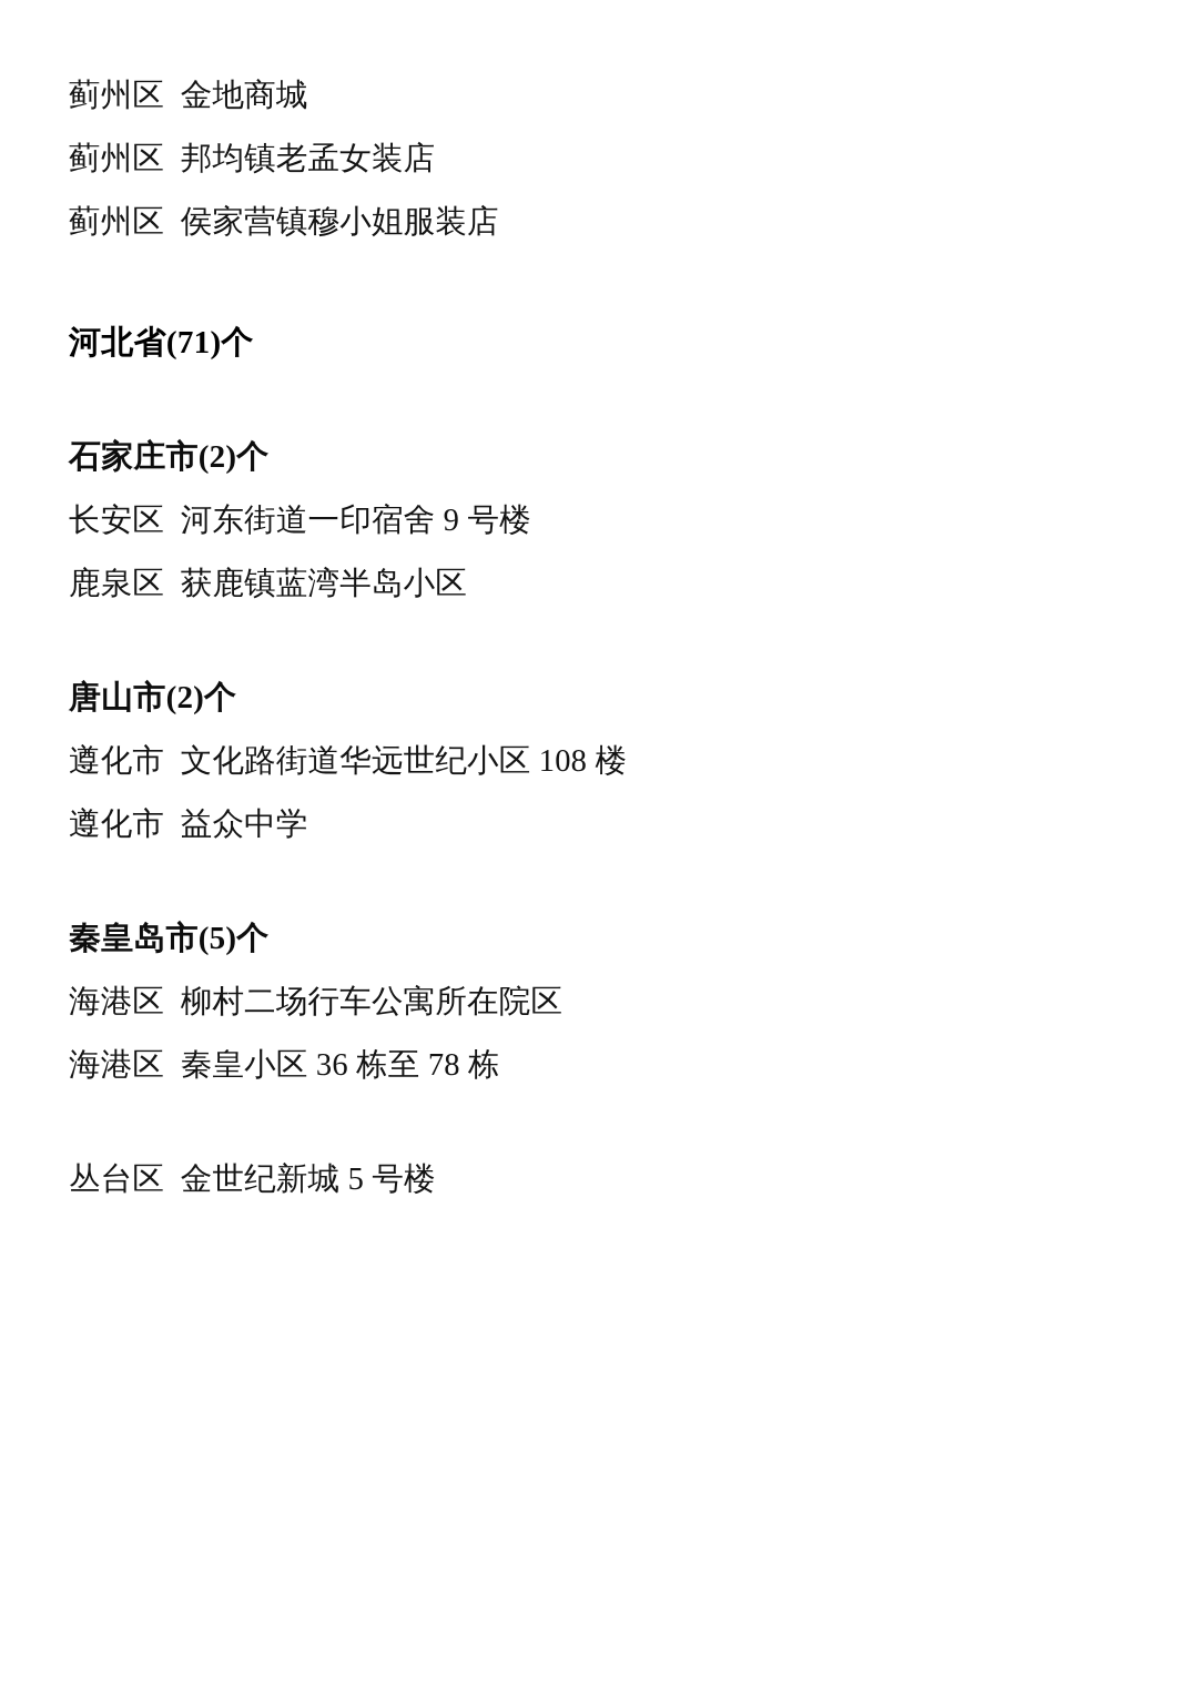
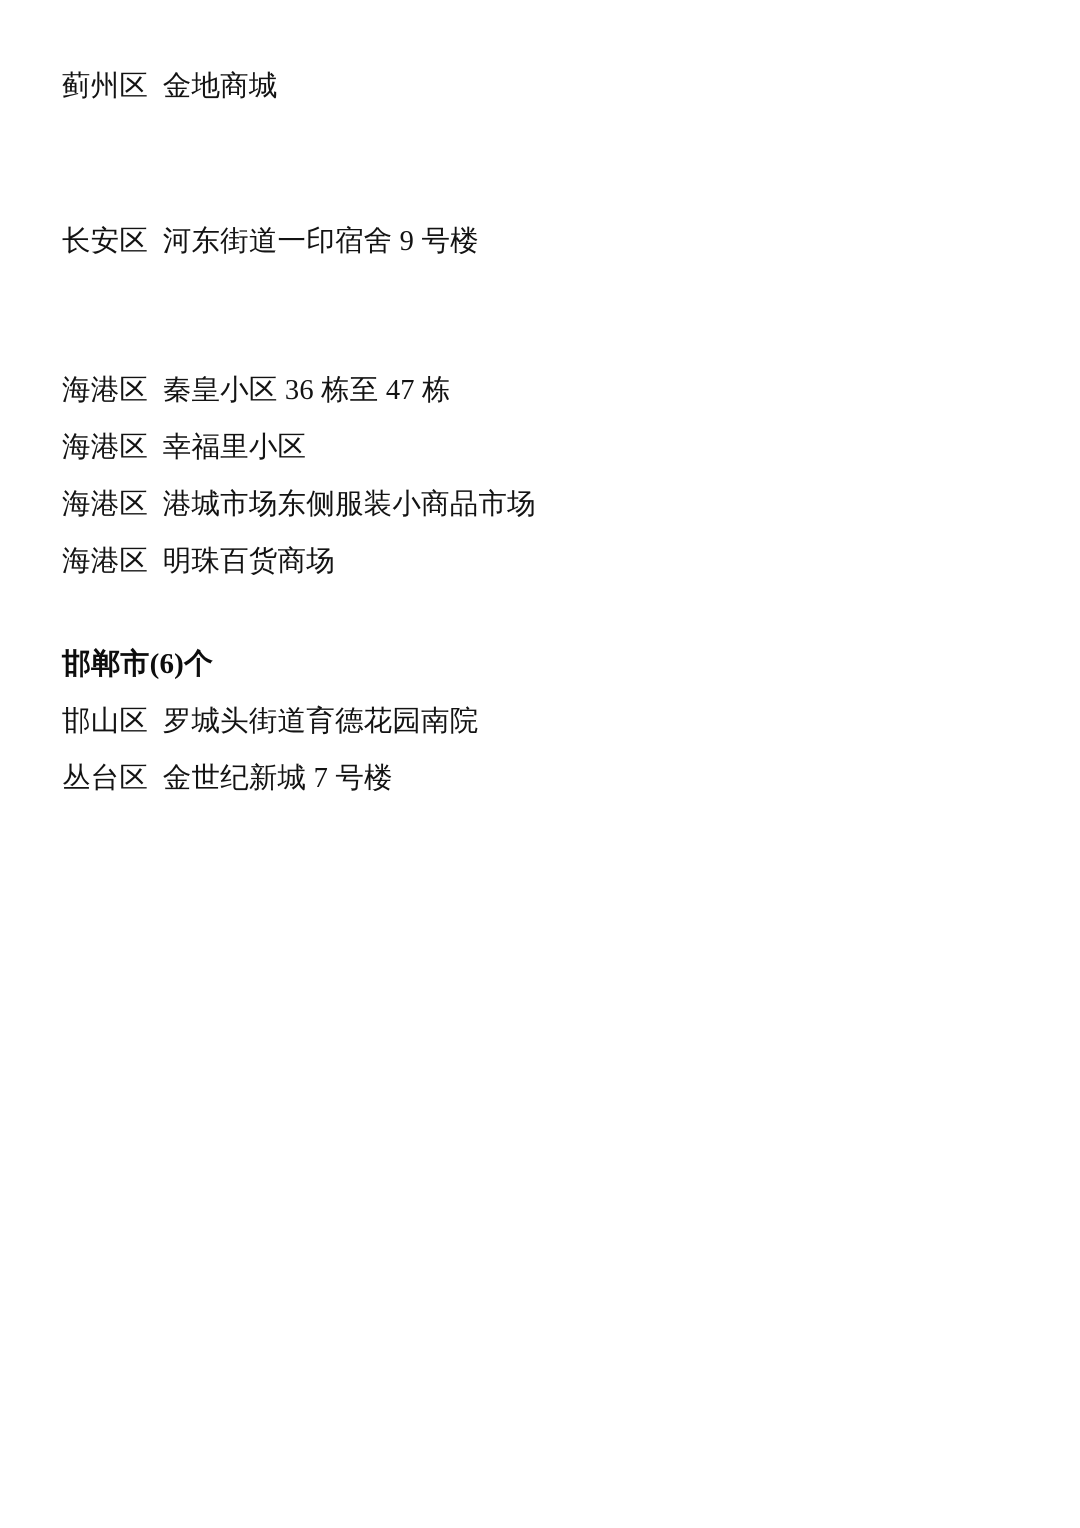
  蓟州区 金地商城
- 蓟州区 邦均镇老孟女装店
- 蓟州区 侯家营镇穆小姐服装店
- 河北省(71)个
- 石家庄市(2)个
  长安区 河东街道一印宿舍 9 号楼
- 鹿泉区 获鹿镇蓝湾半岛小区
- 唐山市(2)个
- 遵化市 文化路街道华远世纪小区 108 楼
- 遵化市 益众中学
- 秦皇岛市(5)个
- 海港区 柳村二场行车公寓所在院区
- 海港区 秦皇小区 36 栋至 78 栋
+ 海港区 秦皇小区 36 栋至 47 栋
+ 海港区 幸福里小区
+ 海港区 港城市场东侧服装小商品市场
+ 海港区 明珠百货商场
+ 邯郸市(6)个
+ 邯山区 罗城头街道育德花园南院
- 丛台区 金世纪新城 5 号楼
+ 丛台区 金世纪新城 7 号楼
